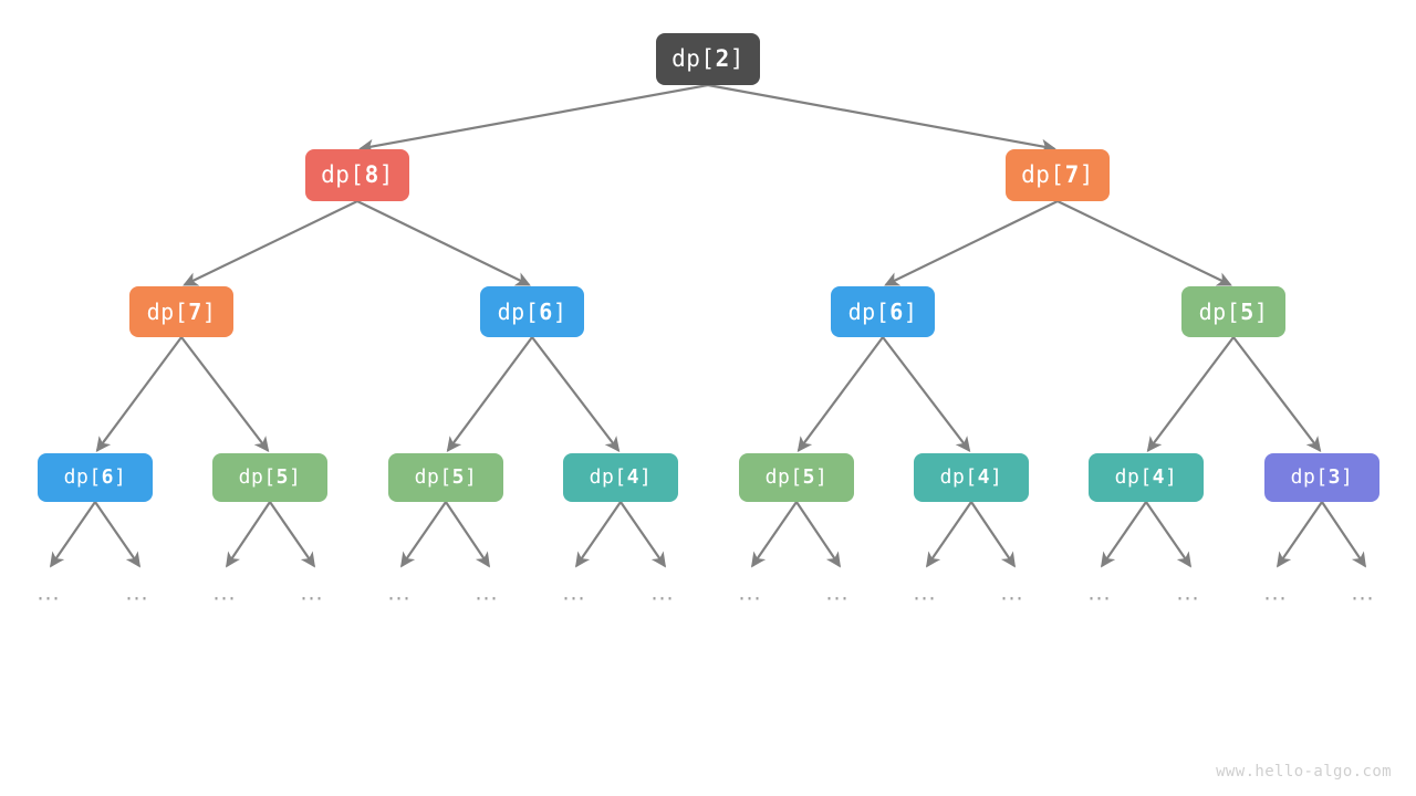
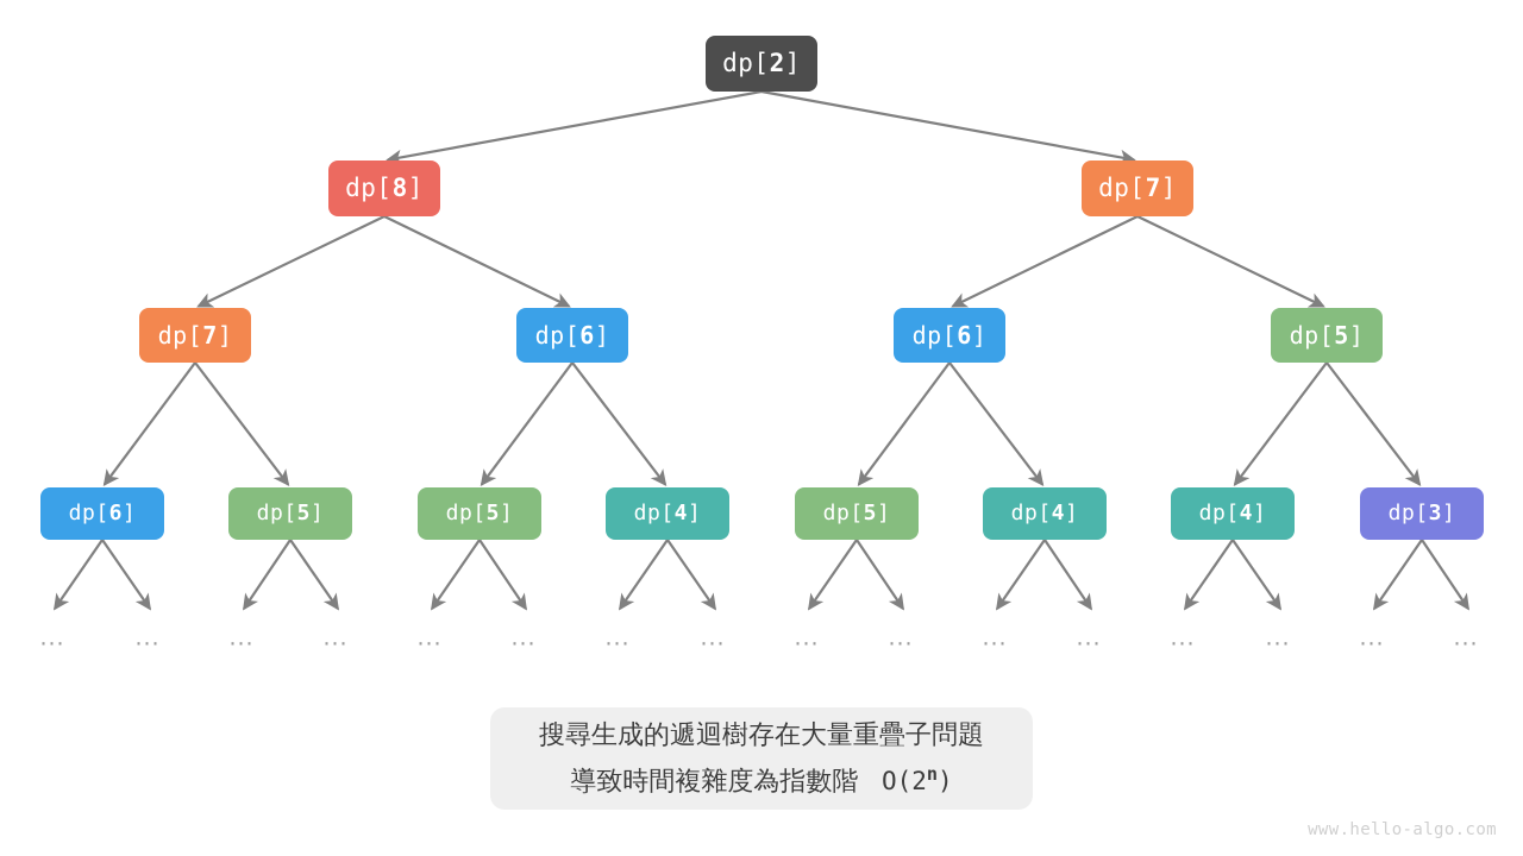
  dp[2]
  dp[8]
  dp[7]
  dp[7]
  dp[6]
  dp[6]
  dp[5]
  dp[6]
  dp[5]
  dp[5]
  dp[4]
  dp[5]
  dp[4]
  dp[4]
  dp[3]
  ...
  ...
  ...
  ...
  ...
  ...
  ...
  ...
  ...
  ...
  ...
  ...
  ...
  ...
  ...
  ...
+ 搜尋生成的遞迴樹存在大量重疊子問題
+ 導致時間複雜度為指數階 O(2n)
  www.hello-algo.com
